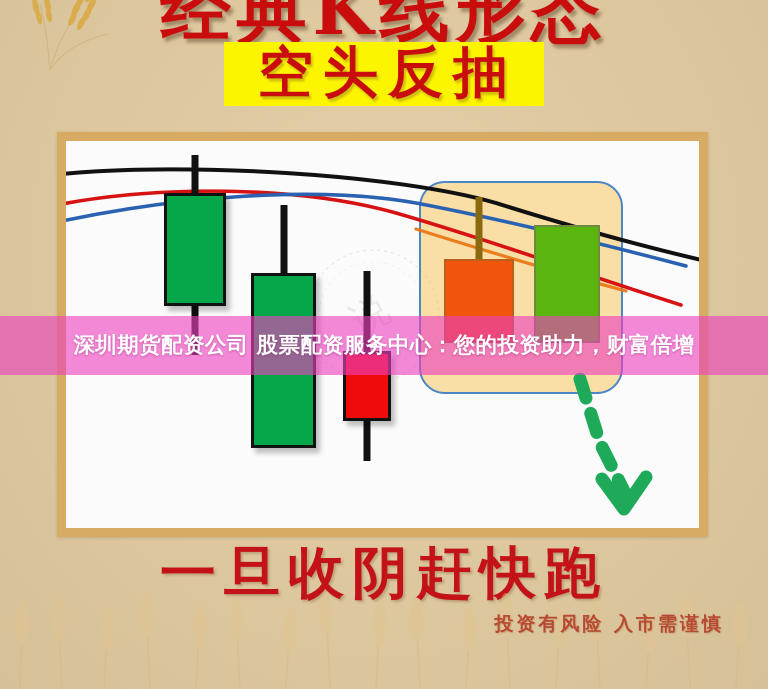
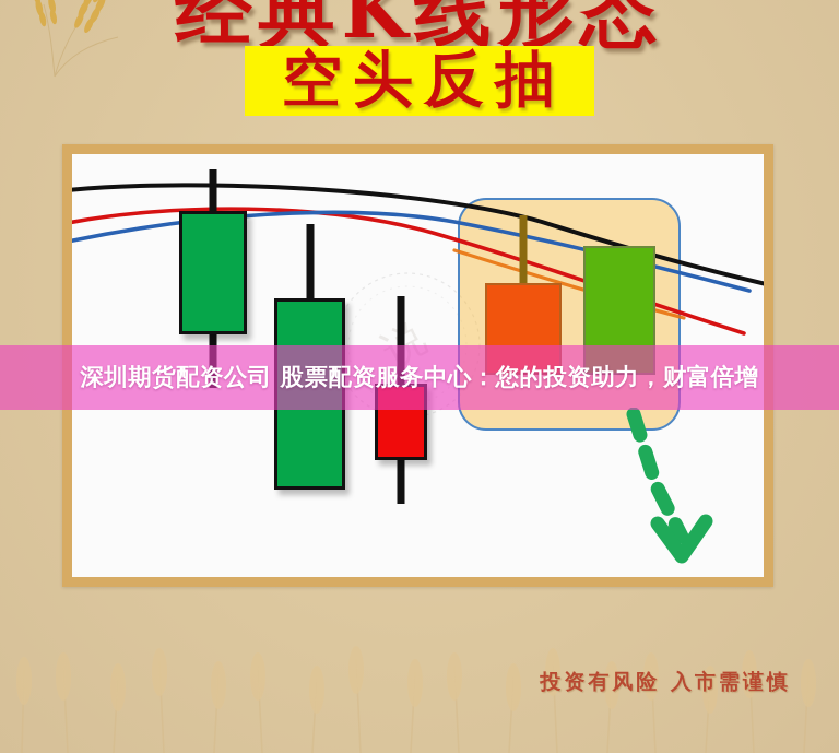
  经典K线形态
  空头反抽
- 一旦收阴赶快跑
  投资有风险 入市需谨慎
  深圳期货配资公司 股票配资服务中心：您的投资助力，财富倍增
